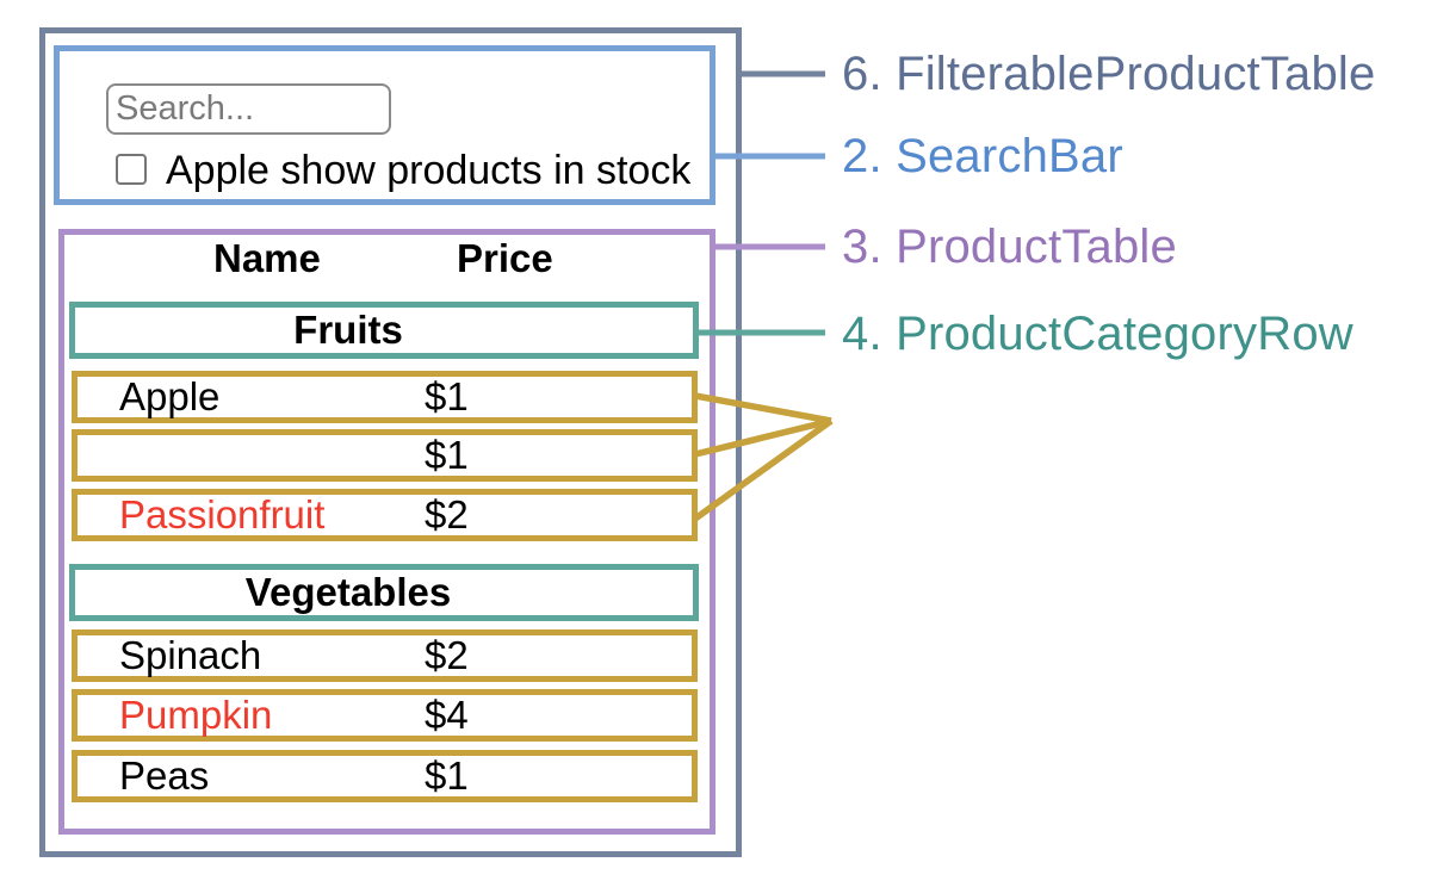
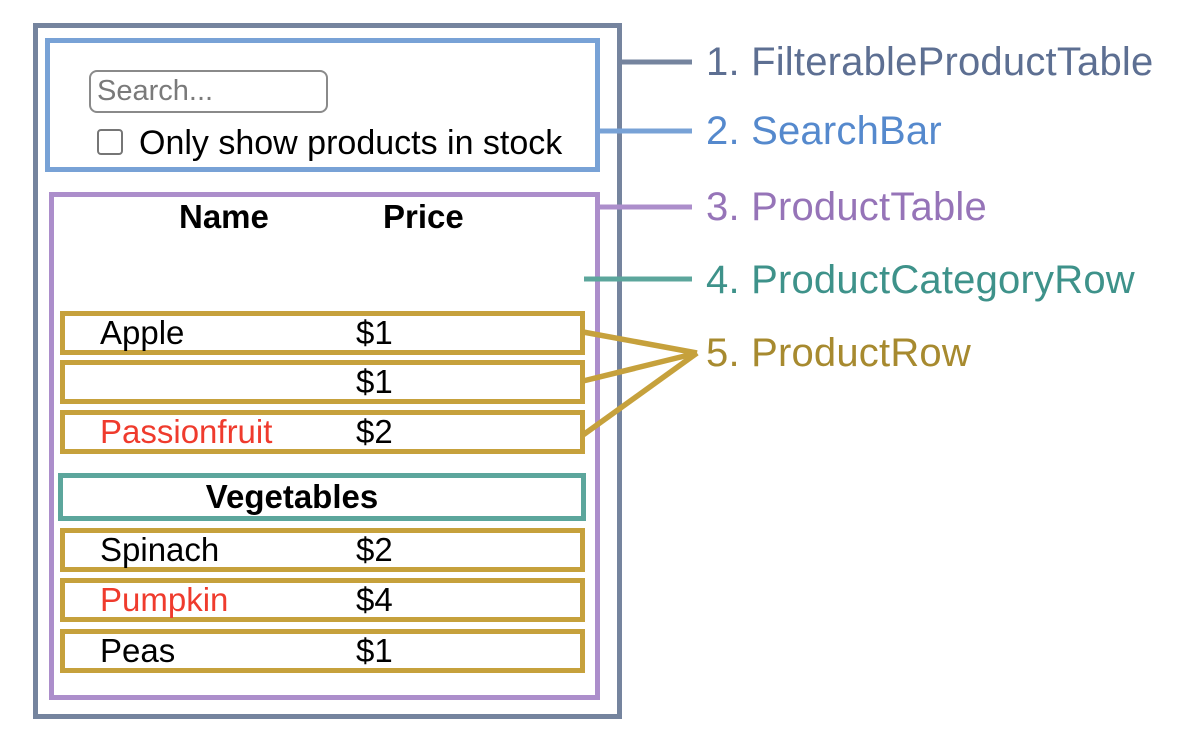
  Search...
- Apple show products in stock
+ Only show products in stock
  Name
  Price
- Fruits
  Apple
  $1
  $1
  Passionfruit
  $2
  Vegetables
  Spinach
  $2
  Pumpkin
  $4
  Peas
  $1
- 6. FilterableProductTable
+ 1. FilterableProductTable
  2. SearchBar
  3. ProductTable
  4. ProductCategoryRow
+ 5. ProductRow
